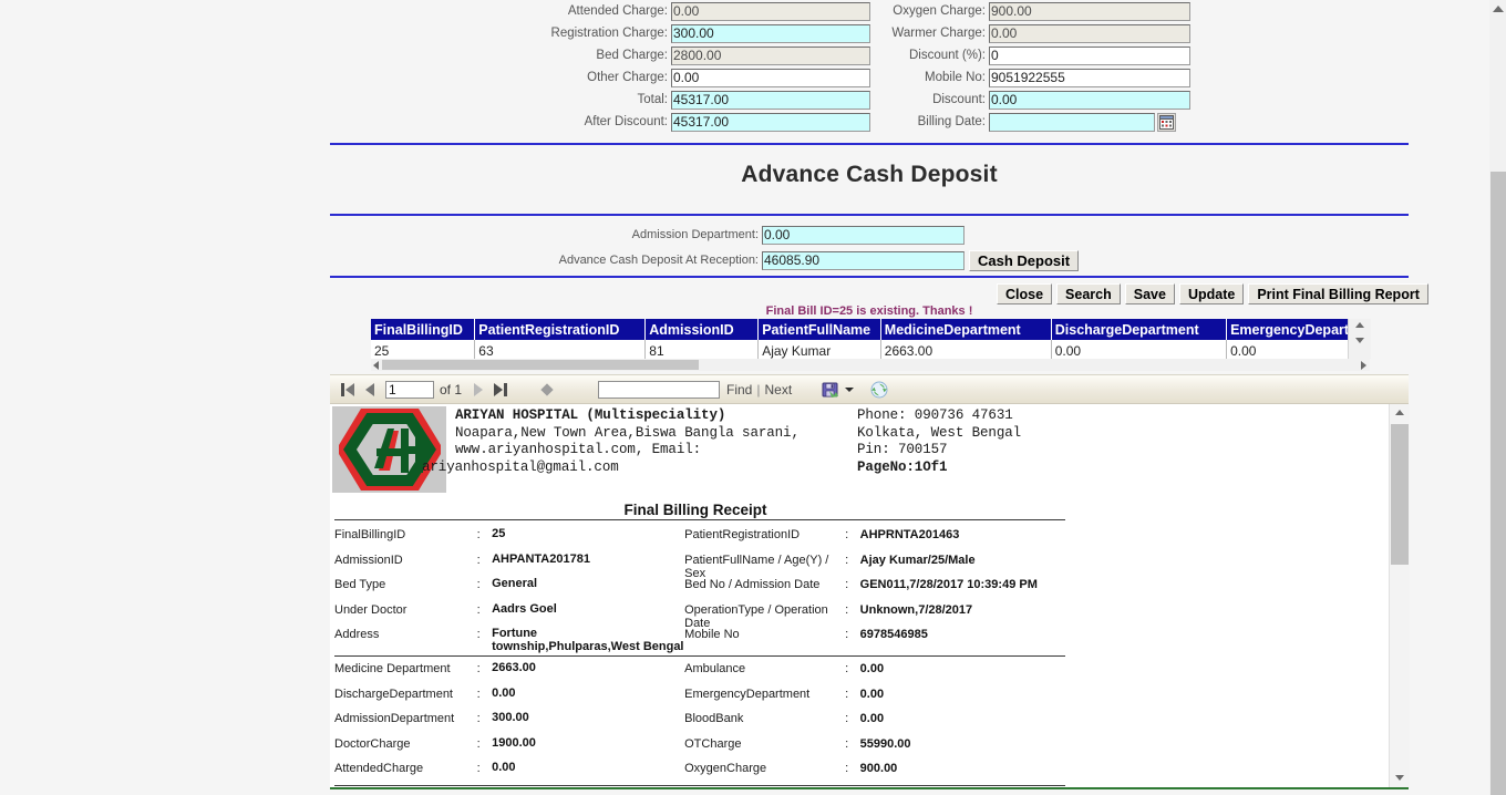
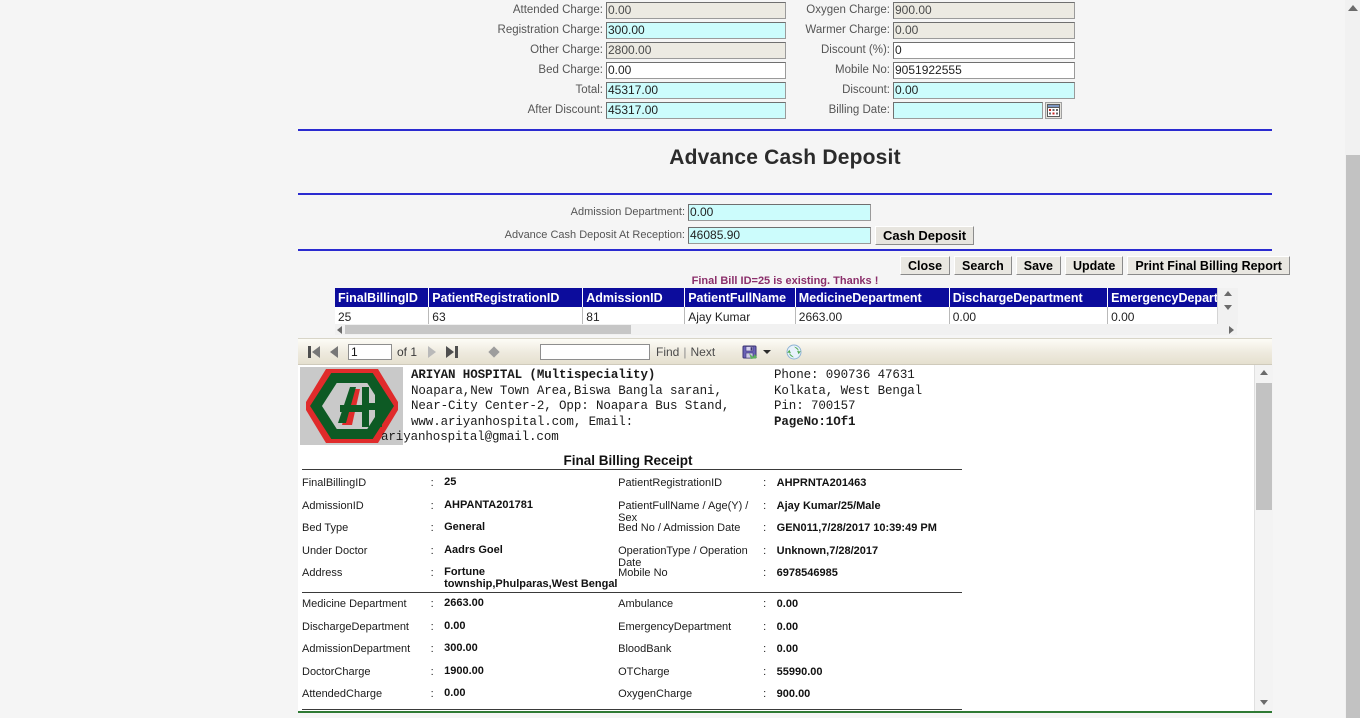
  Attended Charge:
  0.00
  Registration Charge:
  300.00
- Bed Charge:
+ Other Charge:
  2800.00
- Other Charge:
+ Bed Charge:
  0.00
  Total:
  45317.00
  After Discount:
  45317.00
  Oxygen Charge:
  900.00
  Warmer Charge:
  0.00
  Discount (%):
  0
  Mobile No:
  9051922555
  Discount:
  0.00
  Billing Date:
  Advance Cash Deposit
  Admission Department:
  0.00
  Advance Cash Deposit At Reception:
  46085.90
  Cash Deposit
  Close
  Search
  Save
  Update
  Print Final Billing Report
  Final Bill ID=25 is existing. Thanks !
  FinalBillingID	PatientRegistrationID	AdmissionID	PatientFullName	MedicineDepartment	DischargeDepartment	EmergencyDepart
  25	63	81	Ajay Kumar	2663.00	0.00	0.00
  1
  of 1
  Find
  |
  Next
  ARIYAN HOSPITAL (Multispeciality)
  Noapara,New Town Area,Biswa Bangla sarani,
+ Near-City Center-2, Opp: Noapara Bus Stand,
  www.ariyanhospital.com, Email:
  ariyanhospital@gmail.com
  Phone: 090736 47631
  Kolkata, West Bengal
  Pin: 700157
  PageNo:1Of1
  Final Billing Receipt
  FinalBillingID
  :
  25
  PatientRegistrationID
  :
  AHPRNTA201463
  AdmissionID
  :
  AHPANTA201781
  PatientFullName / Age(Y) / Sex
  :
  Ajay Kumar/25/Male
  Bed Type
  :
  General
  Bed No / Admission Date
  :
  GEN011,7/28/2017 10:39:49 PM
  Under Doctor
  :
  Aadrs Goel
  OperationType / Operation Date
  :
  Unknown,7/28/2017
  Address
  :
  Fortune township,Phulparas,West Bengal
  Mobile No
  :
  6978546985
  Medicine Department
  :
  2663.00
  Ambulance
  :
  0.00
  DischargeDepartment
  :
  0.00
  EmergencyDepartment
  :
  0.00
  AdmissionDepartment
  :
  300.00
  BloodBank
  :
  0.00
  DoctorCharge
  :
  1900.00
  OTCharge
  :
  55990.00
  AttendedCharge
  :
  0.00
  OxygenCharge
  :
  900.00
